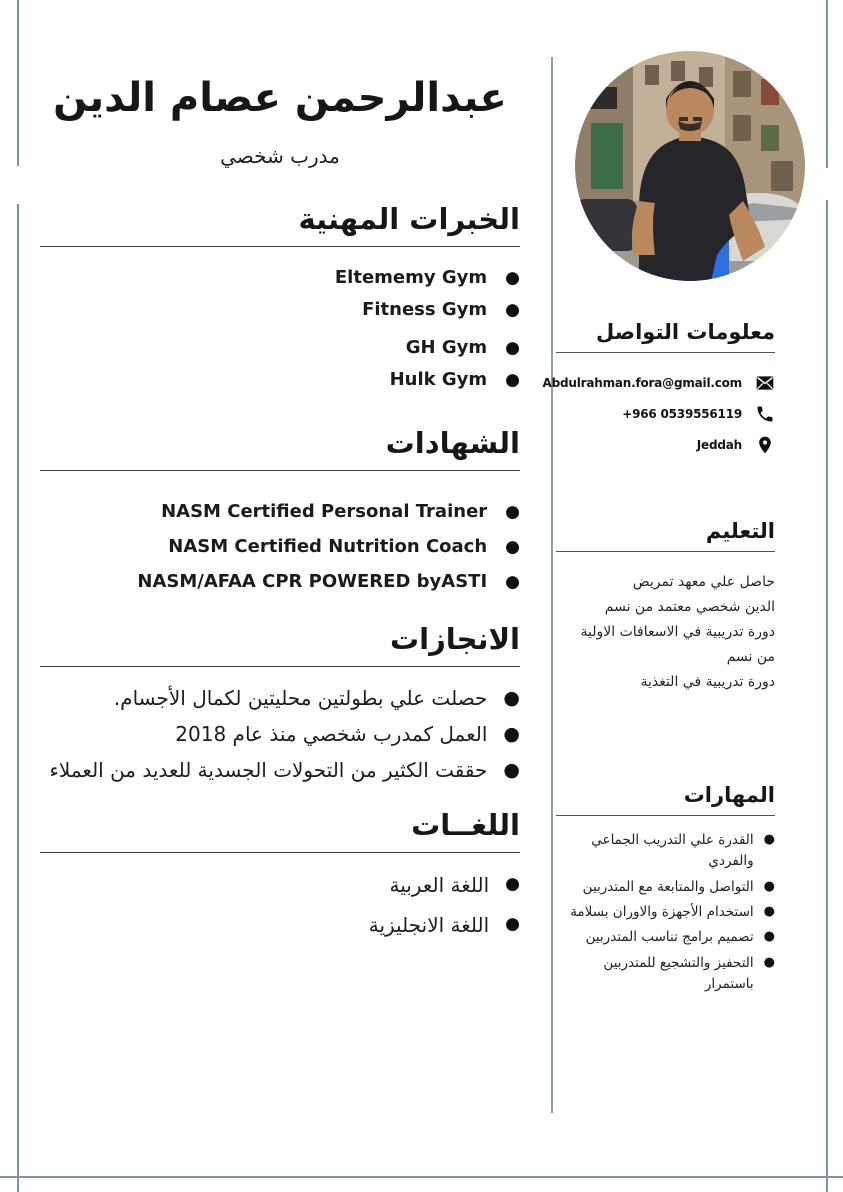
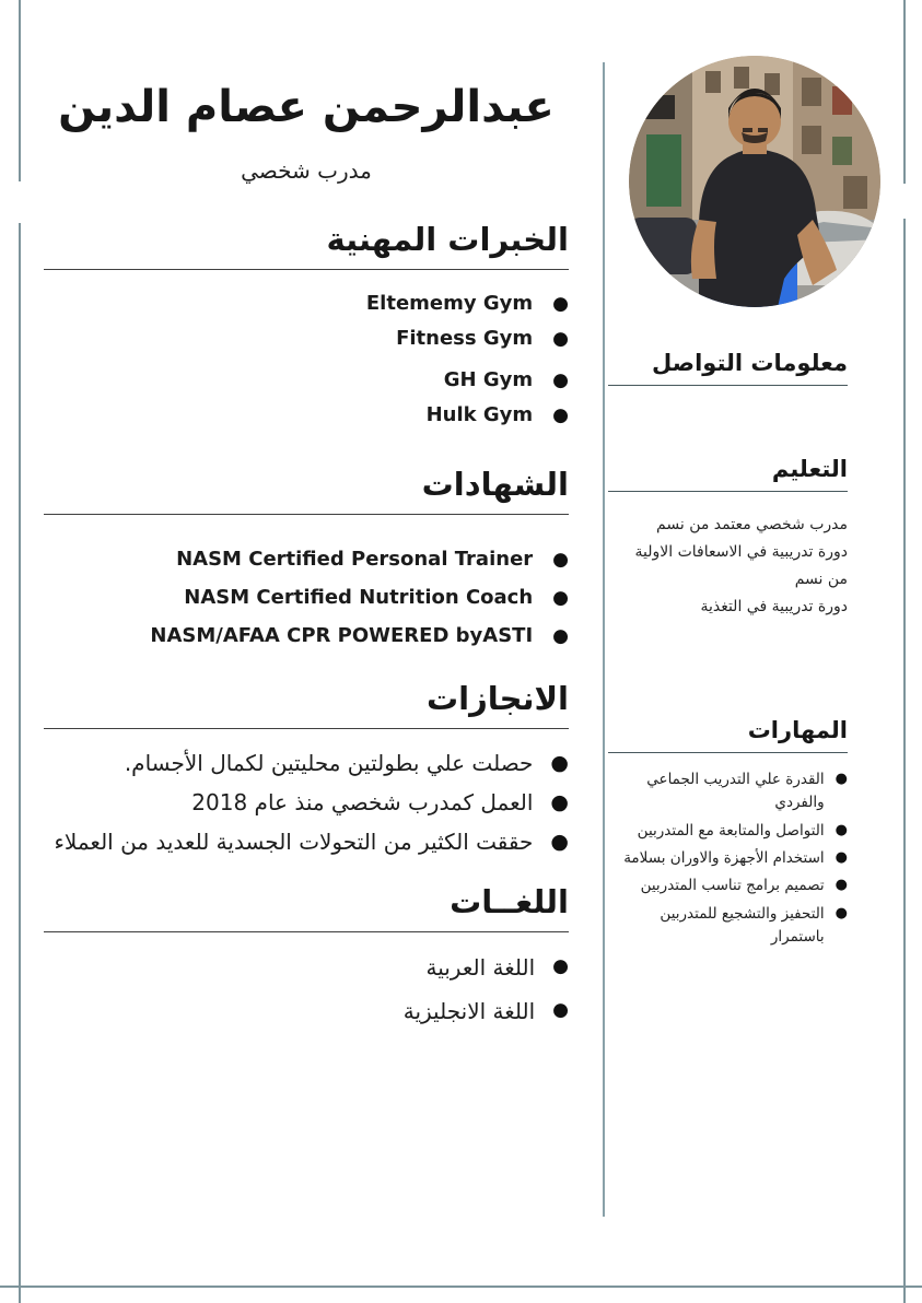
  عبدالرحمن عصام الدين
  مدرب شخصي
  الخبرات المهنية
  ●
  Eltememy Gym
  ●
  Fitness Gym
  ●
  GH Gym
  ●
  Hulk Gym
  الشهادات
  ●
  NASM Certified Personal Trainer
  ●
  NASM Certified Nutrition Coach
  ●
  NASM/AFAA CPR POWERED byASTI
  الانجازات
  ●
  حصلت علي بطولتين محليتين لكمال الأجسام.
  ●
  العمل كمدرب شخصي منذ عام 2018
  ●
  حققت الكثير من التحولات الجسدية للعديد من العملاء
  اللغــات
  ●
  اللغة العربية
  ●
  اللغة الانجليزية
  معلومات التواصل
- Abdulrahman.fora@gmail.com
- +966 0539556119
- Jeddah
  التعليم
- حاصل علي معهد تمريض
- الدين شخصي معتمد من نسم
+ مدرب شخصي معتمد من نسم
  دورة تدريبية في الاسعافات الاولية
  من نسم
  دورة تدريبية في التغذية
  المهارات
  ●
  القدرة علي التدريب الجماعي والفردي
  ●
  التواصل والمتابعة مع المتدربين
  ●
  استخدام الأجهزة والاوران بسلامة
  ●
  تصميم برامج تناسب المتدربين
  ●
  التحفيز والتشجيع للمتدربين باستمرار
